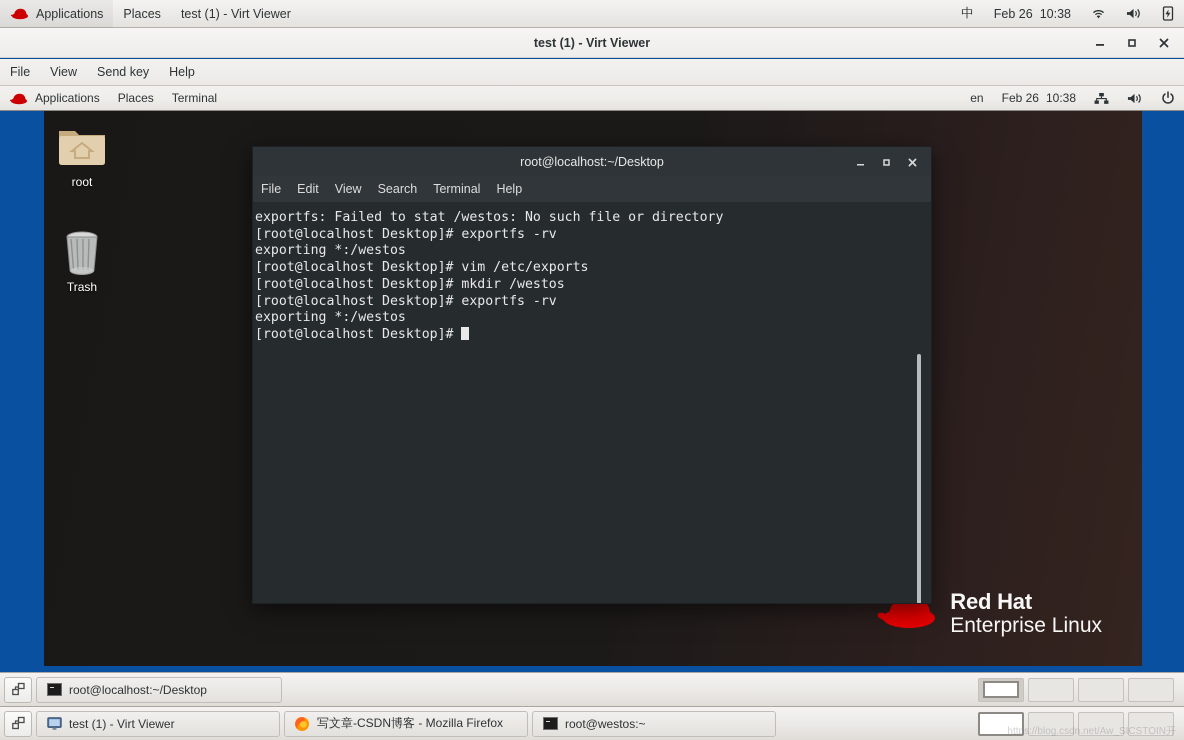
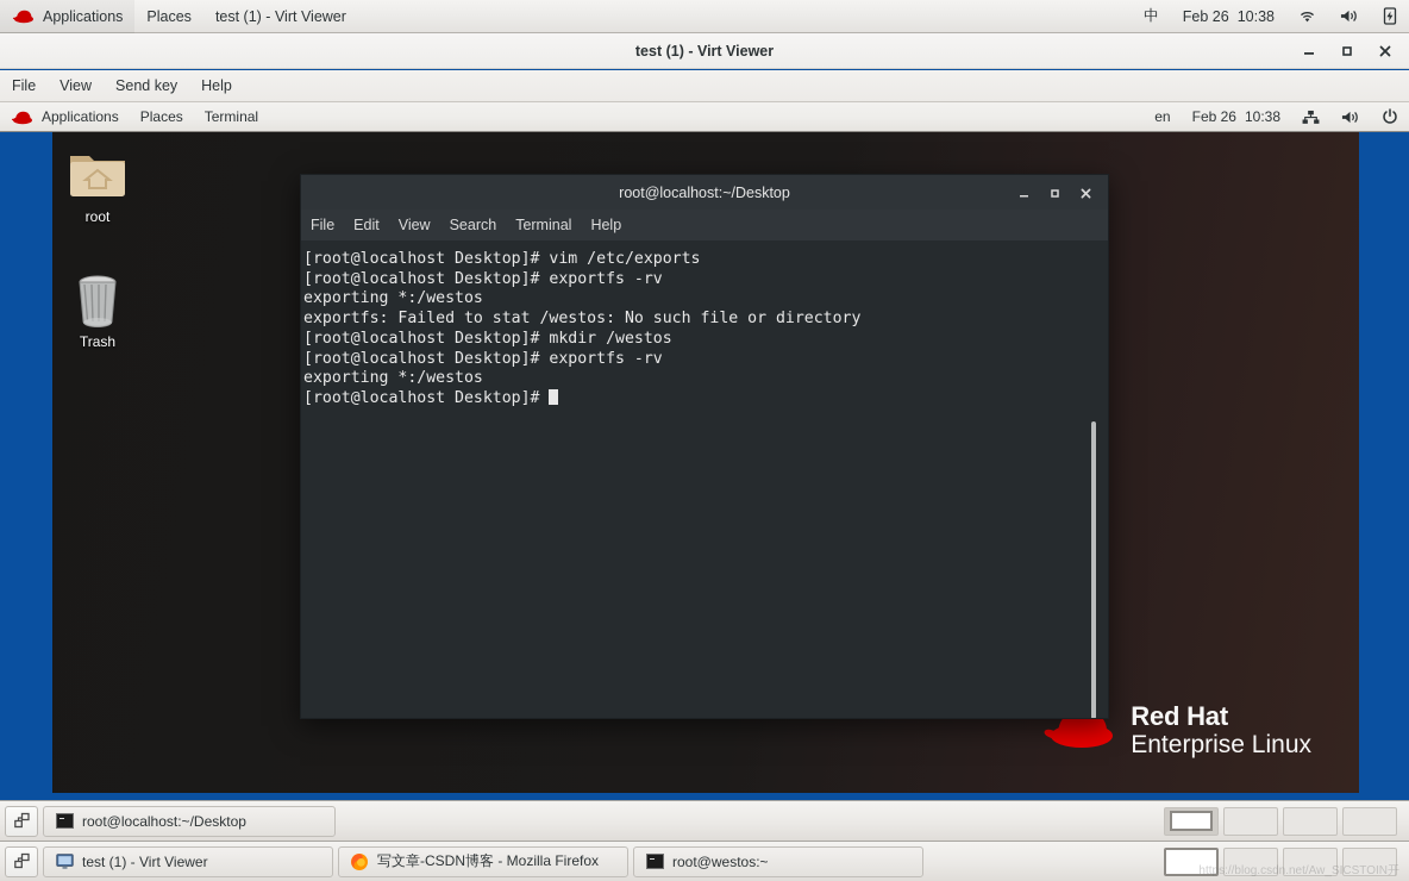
  Applications
  Places
  test (1) - Virt Viewer
  中
  Feb 26
  10:38
  test (1) - Virt Viewer
  File
  View
  Send key
  Help
  Applications
  Places
  Terminal
  en
  Feb 26
  10:38
  root
  Trash
  Red Hat
  Enterprise Linux
  root@localhost:~/Desktop
  File
  Edit
  View
  Search
  Terminal
  Help
- exportfs: Failed to stat /westos: No such file or directory
+ [root@localhost Desktop]# vim /etc/exports
  [root@localhost Desktop]# exportfs -rv
  exporting *:/westos
- [root@localhost Desktop]# vim /etc/exports
+ exportfs: Failed to stat /westos: No such file or directory
  [root@localhost Desktop]# mkdir /westos
  [root@localhost Desktop]# exportfs -rv
  exporting *:/westos
  [root@localhost Desktop]#
  root@localhost:~/Desktop
  test (1) - Virt Viewer
  写文章-CSDN博客 - Mozilla Firefox
  root@westos:~
  https://blog.csdn.net/Aw_SICSTOIN开
